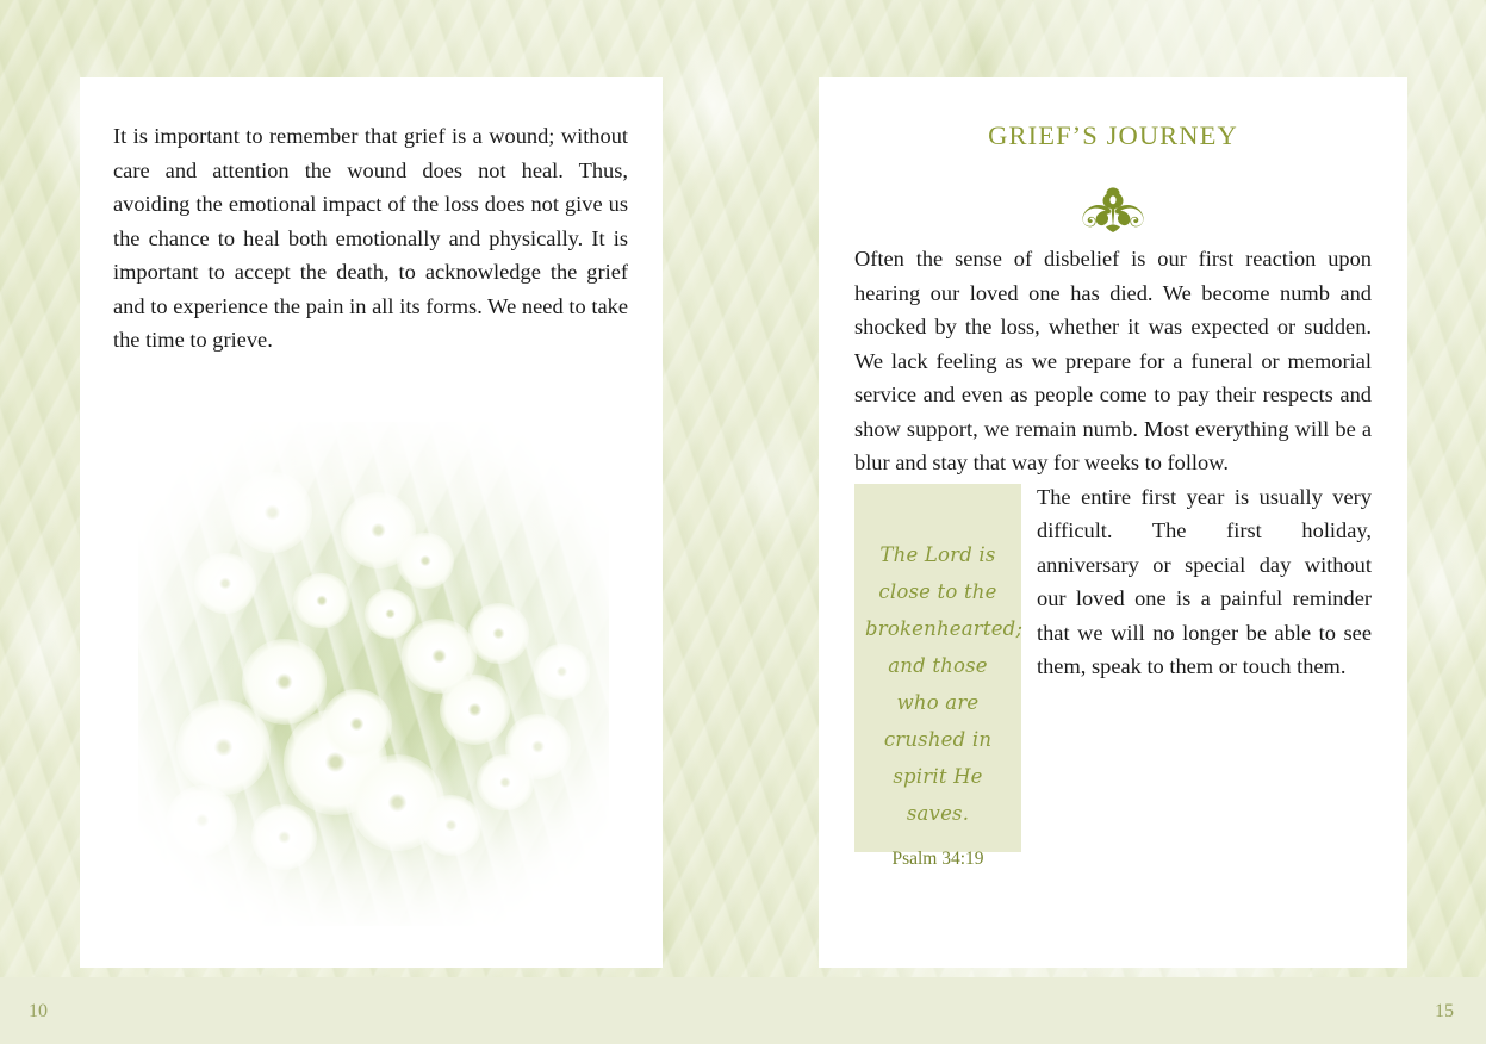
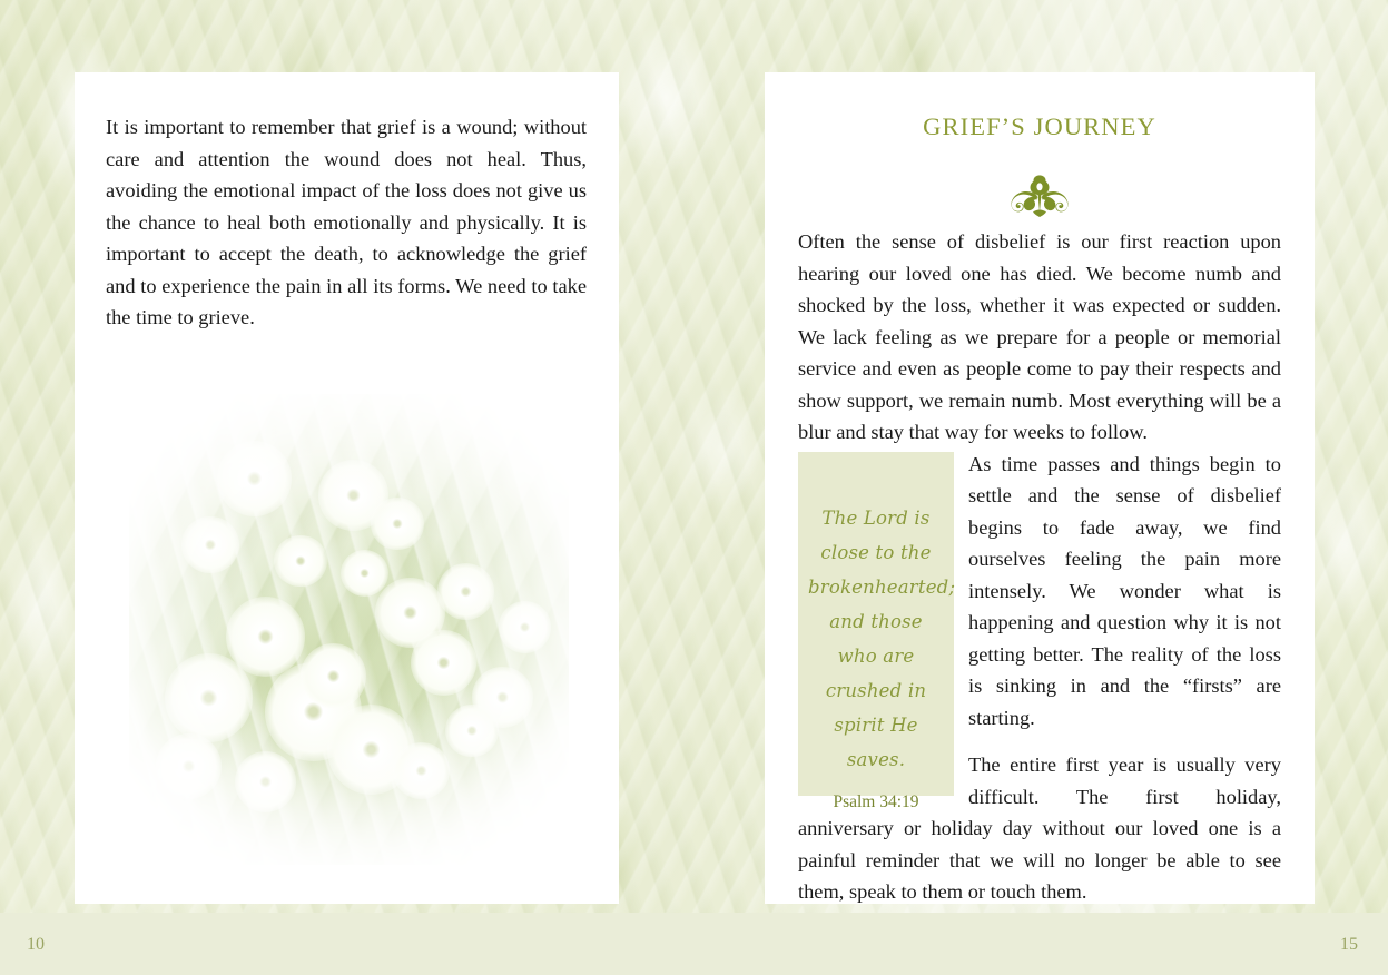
  It is important to remember that grief is a wound; without care and attention the wound does not heal. Thus, avoiding the emotional impact of the loss does not give us the chance to heal both emotionally and physically. It is important to accept the death, to acknowledge the grief and to experience the pain in all its forms. We need to take the time to grieve.
  GRIEF’S JOURNEY
- Often the sense of disbelief is our first reaction upon hearing our loved one has died. We become numb and shocked by the loss, whether it was expected or sudden. We lack feeling as we prepare for a funeral or memorial service and even as people come to pay their respects and show support, we remain numb. Most everything will be a blur and stay that way for weeks to follow.
+ Often the sense of disbelief is our first reaction upon hearing our loved one has died. We become numb and shocked by the loss, whether it was expected or sudden. We lack feeling as we prepare for a people or memorial service and even as people come to pay their respects and show support, we remain numb. Most everything will be a blur and stay that way for weeks to follow.
  The Lord is close to the brokenhearted; and those who are crushed in spirit He saves.
  Psalm 34:19
+ As time passes and things begin to settle and the sense of disbelief begins to fade away, we find ourselves feeling the pain more intensely. We wonder what is happening and question why it is not getting better. The reality of the loss is sinking in and the “firsts” are starting.
- The entire first year is usually very difficult. The first holiday, anniversary or special day without our loved one is a painful reminder that we will no longer be able to see them, speak to them or touch them.
+ The entire first year is usually very difficult. The first holiday, anniversary or holiday day without our loved one is a painful reminder that we will no longer be able to see them, speak to them or touch them.
  10
  15
